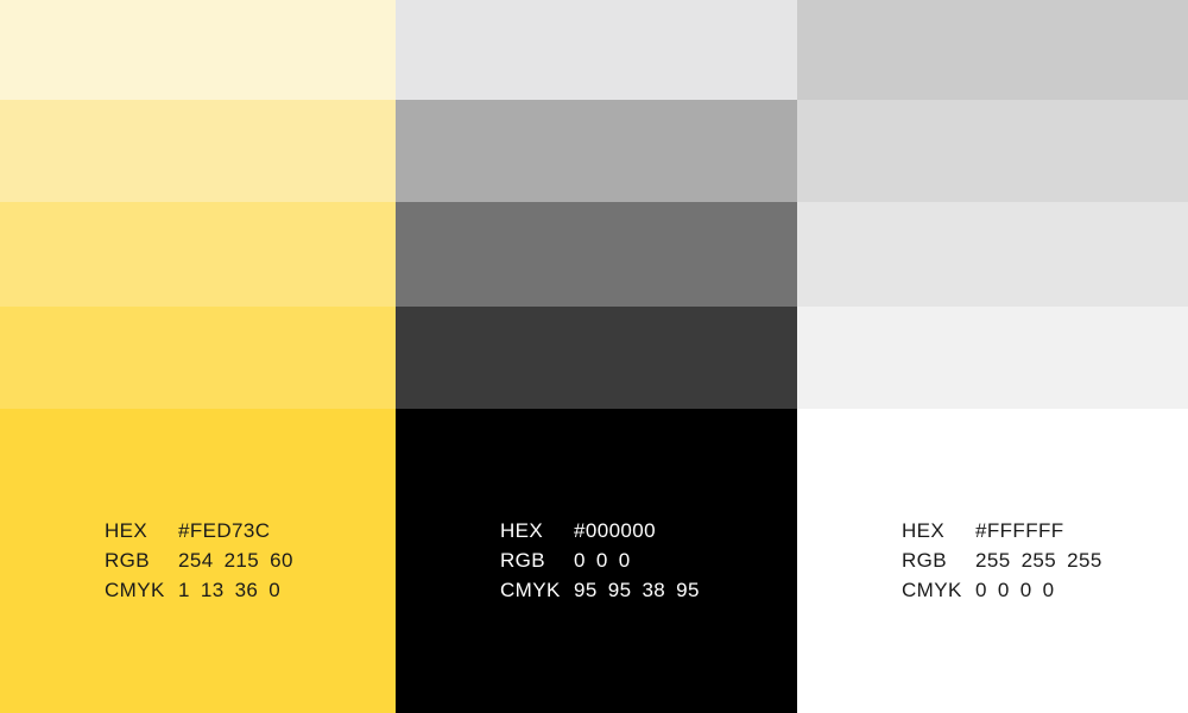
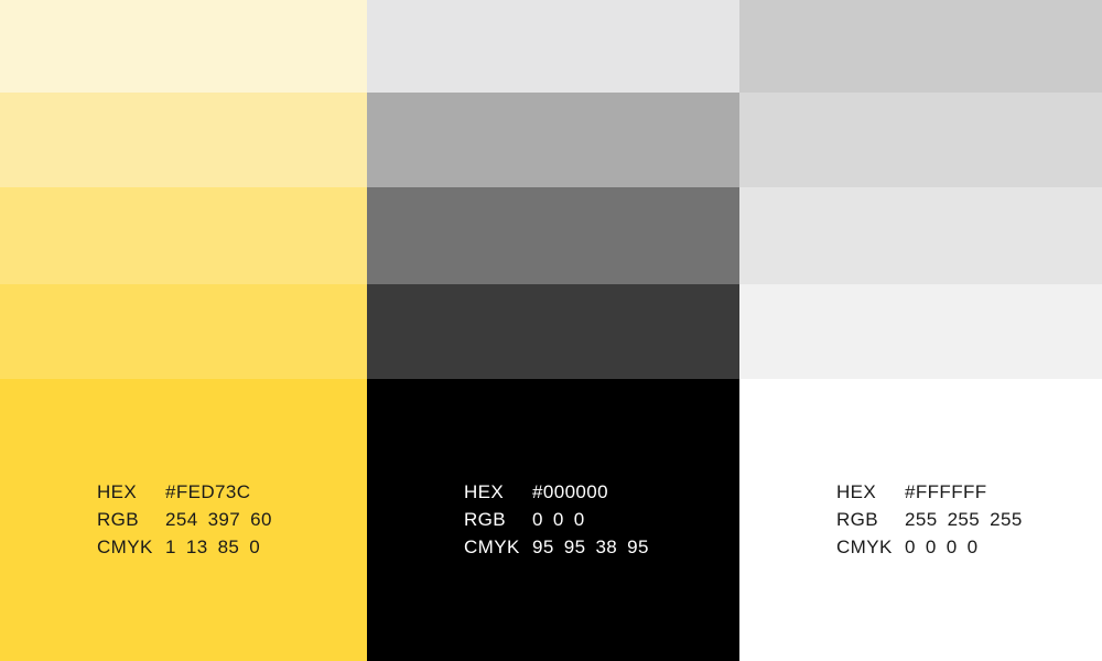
  HEX
  #FED73C
  RGB
- 254 215 60
+ 254 397 60
  CMYK
- 1 13 36 0
+ 1 13 85 0
  HEX
  #000000
  RGB
  0 0 0
  CMYK
  95 95 38 95
  HEX
  #FFFFFF
  RGB
  255 255 255
  CMYK
  0 0 0 0
